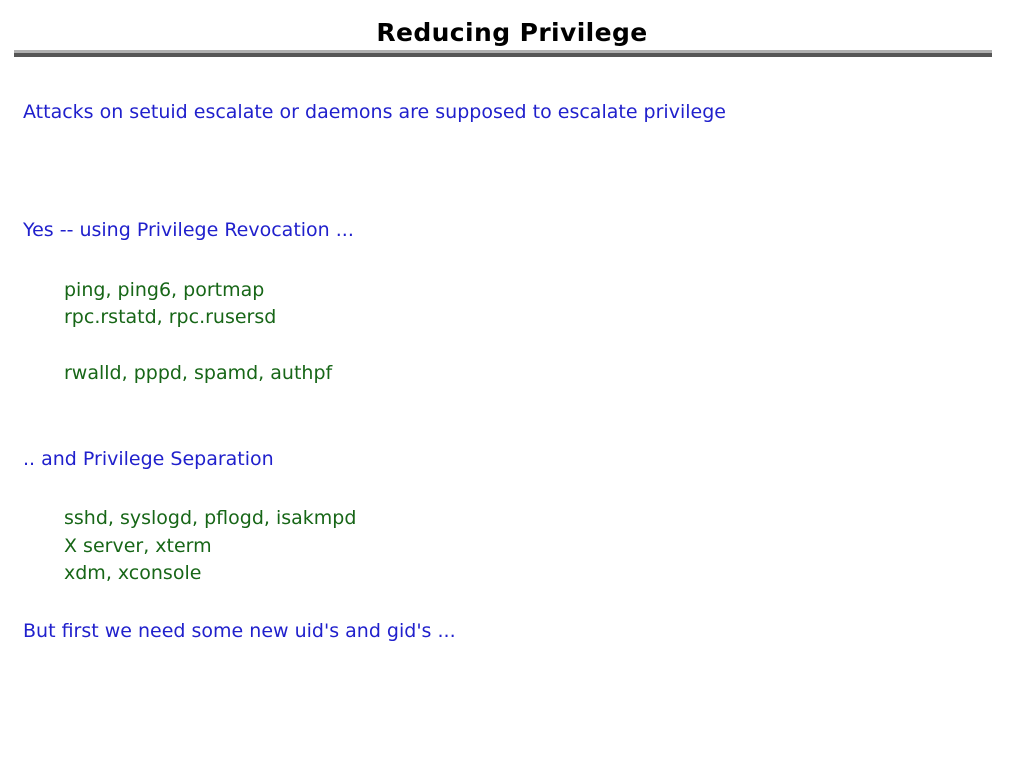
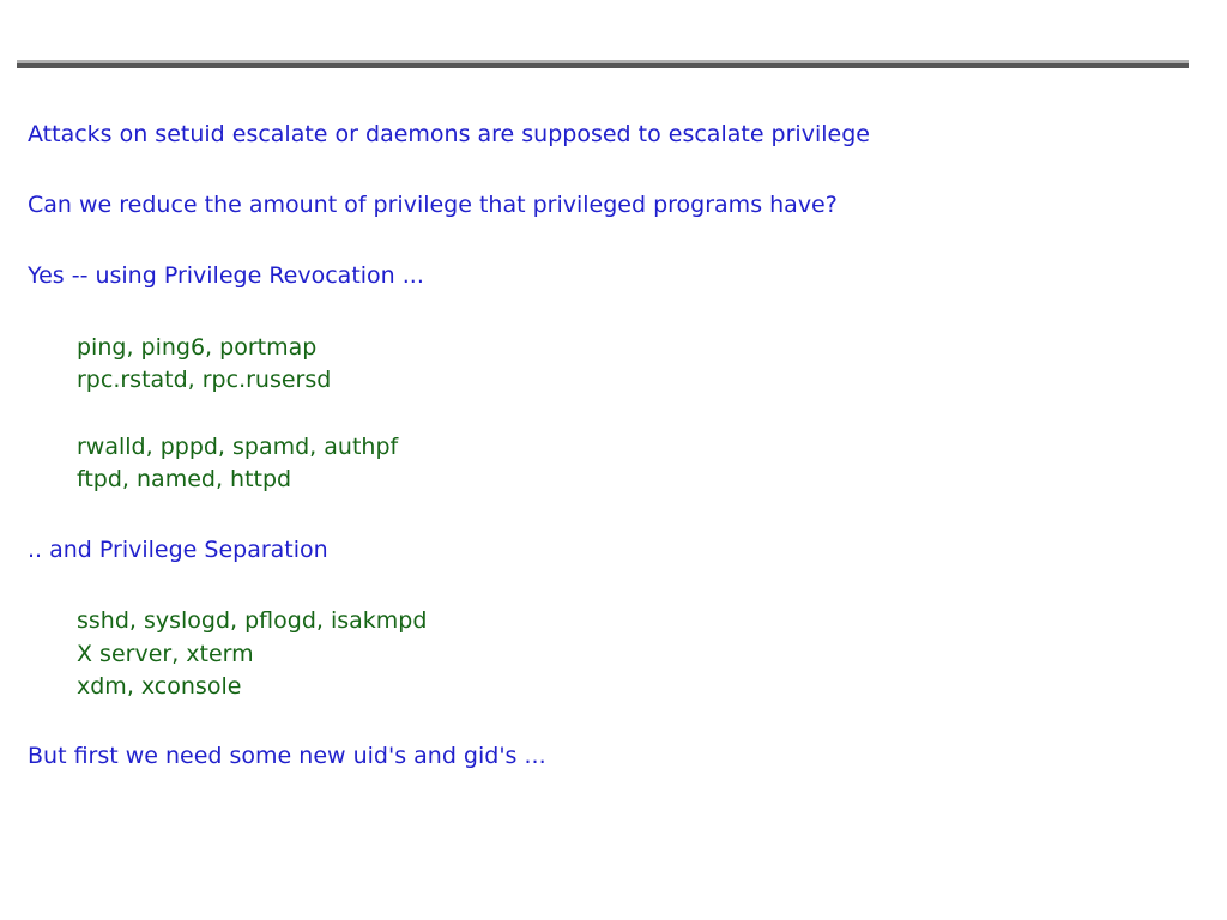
- Reducing Privilege
  Attacks on setuid escalate or daemons are supposed to escalate privilege
+ Can we reduce the amount of privilege that privileged programs have?
  Yes -- using Privilege Revocation ...
  ping, ping6, portmap
  rpc.rstatd, rpc.rusersd
  rwalld, pppd, spamd, authpf
+ ftpd, named, httpd
  .. and Privilege Separation
  sshd, syslogd, pflogd, isakmpd
  X server, xterm
  xdm, xconsole
  But first we need some new uid's and gid's ...
